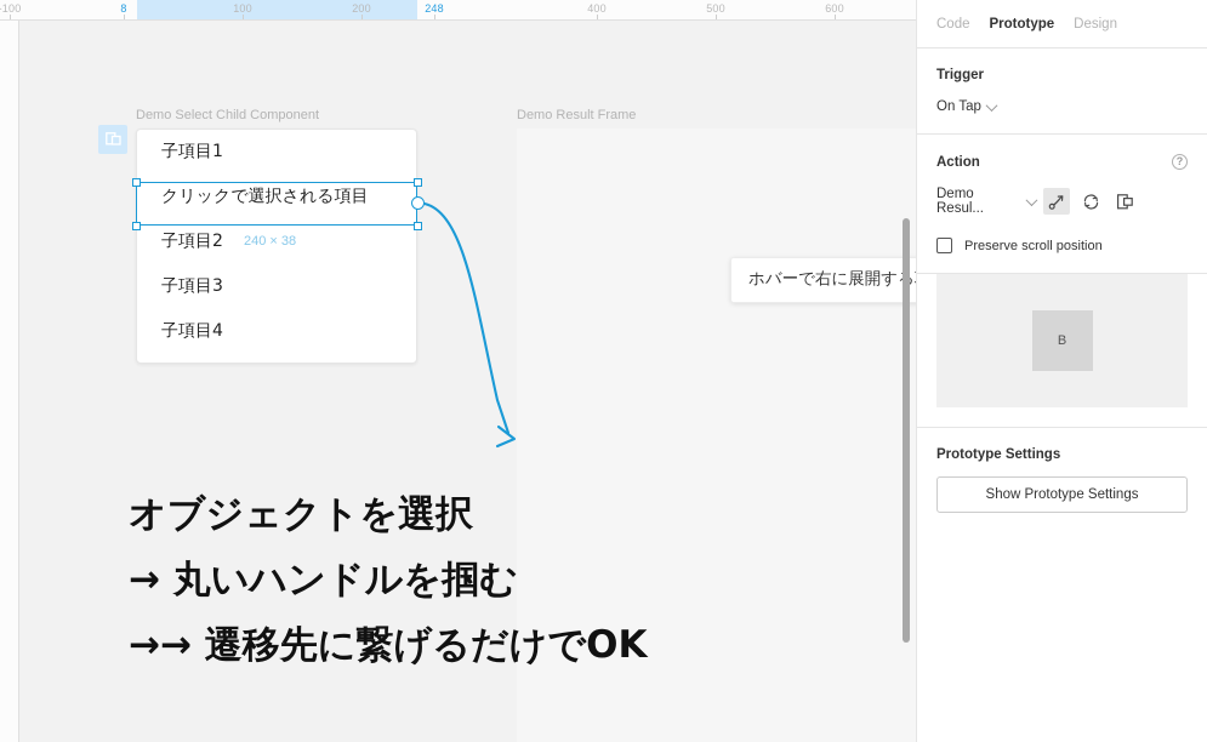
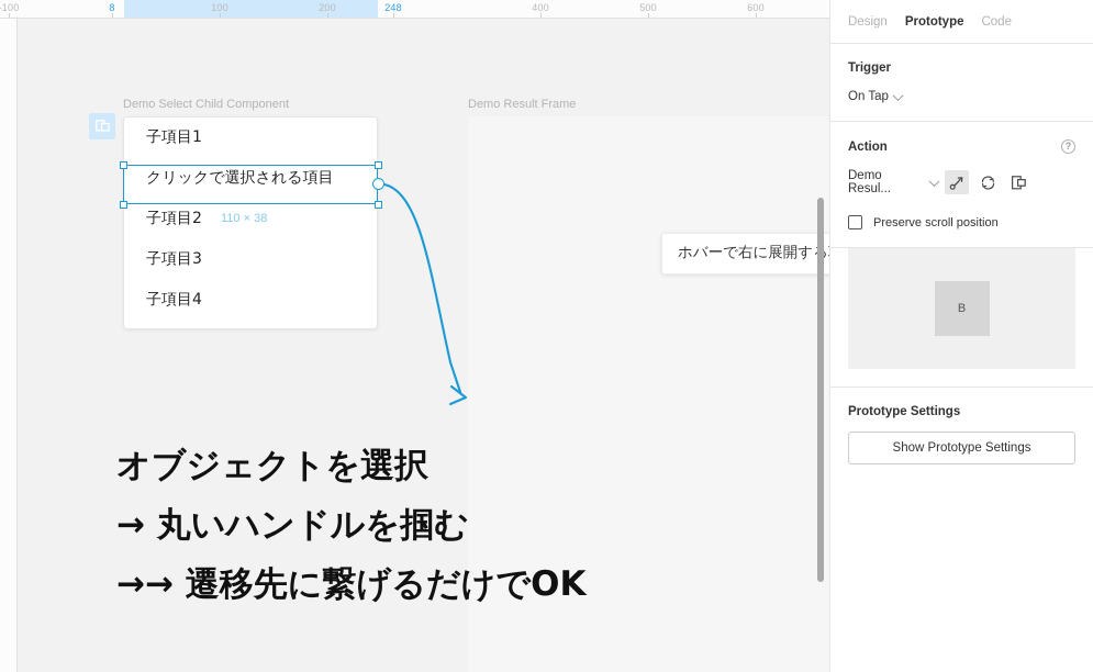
  -100
  8
  100
  200
  248
  400
  500
  600
  Demo Select Child Component
  Demo Result Frame
  ホバーで右に展開す
  子項目1
  クリックで選択される項目
  子項目2
  子項目3
  子項目4
- 240 × 38
+ 110 × 38
  オブジェクトを選択
  → 丸いハンドルを掴む
  →→ 遷移先に繋げるだけでOK
- Code
+ Design
  Prototype
- Design
+ Code
  Trigger
  On Tap
  Action
  ?
  Demo Resul...
  Preserve scroll position
  B
  Prototype Settings
  Show Prototype Settings
